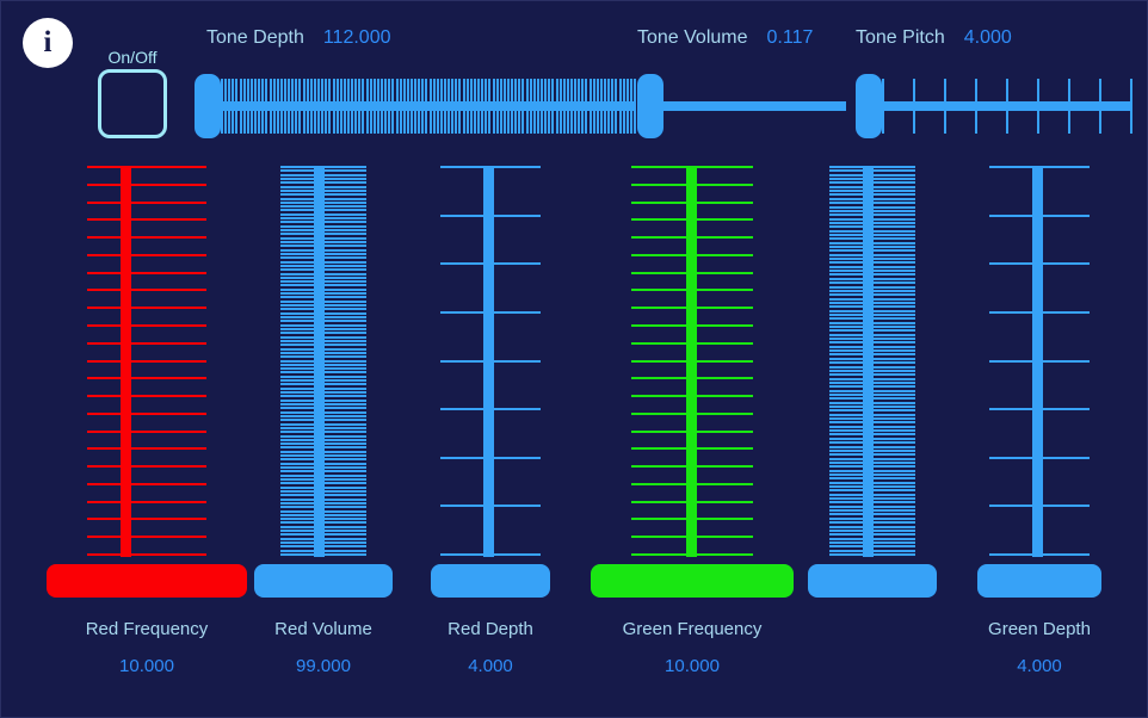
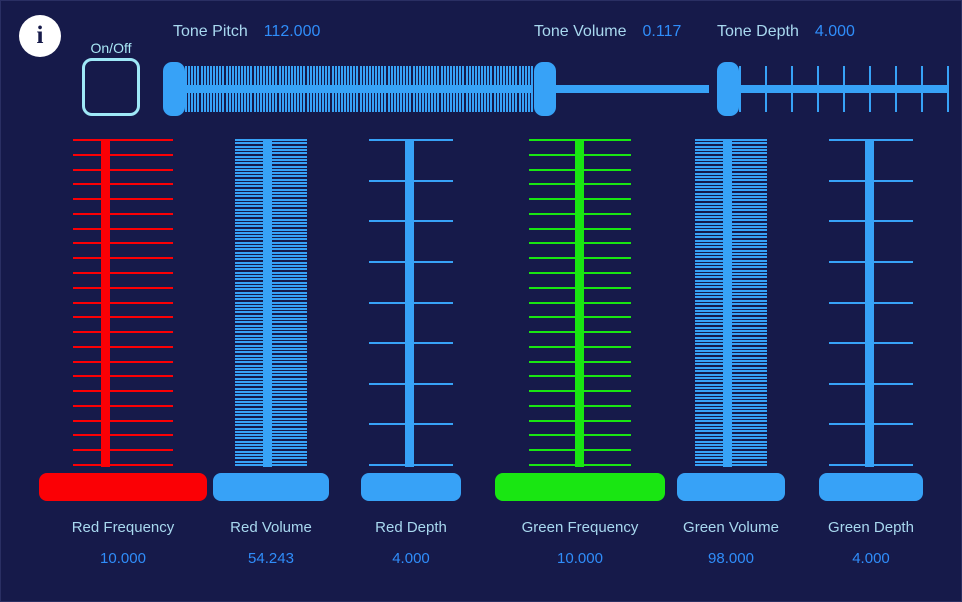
  i
  On/Off
- Tone Depth 112.000
+ Tone Pitch 112.000
  Tone Volume 0.117
- Tone Pitch 4.000
+ Tone Depth 4.000
  Red Frequency
  10.000
  Red Volume
- 99.000
+ 54.243
  Red Depth
  4.000
  Green Frequency
  10.000
+ Green Volume
+ 98.000
  Green Depth
  4.000
